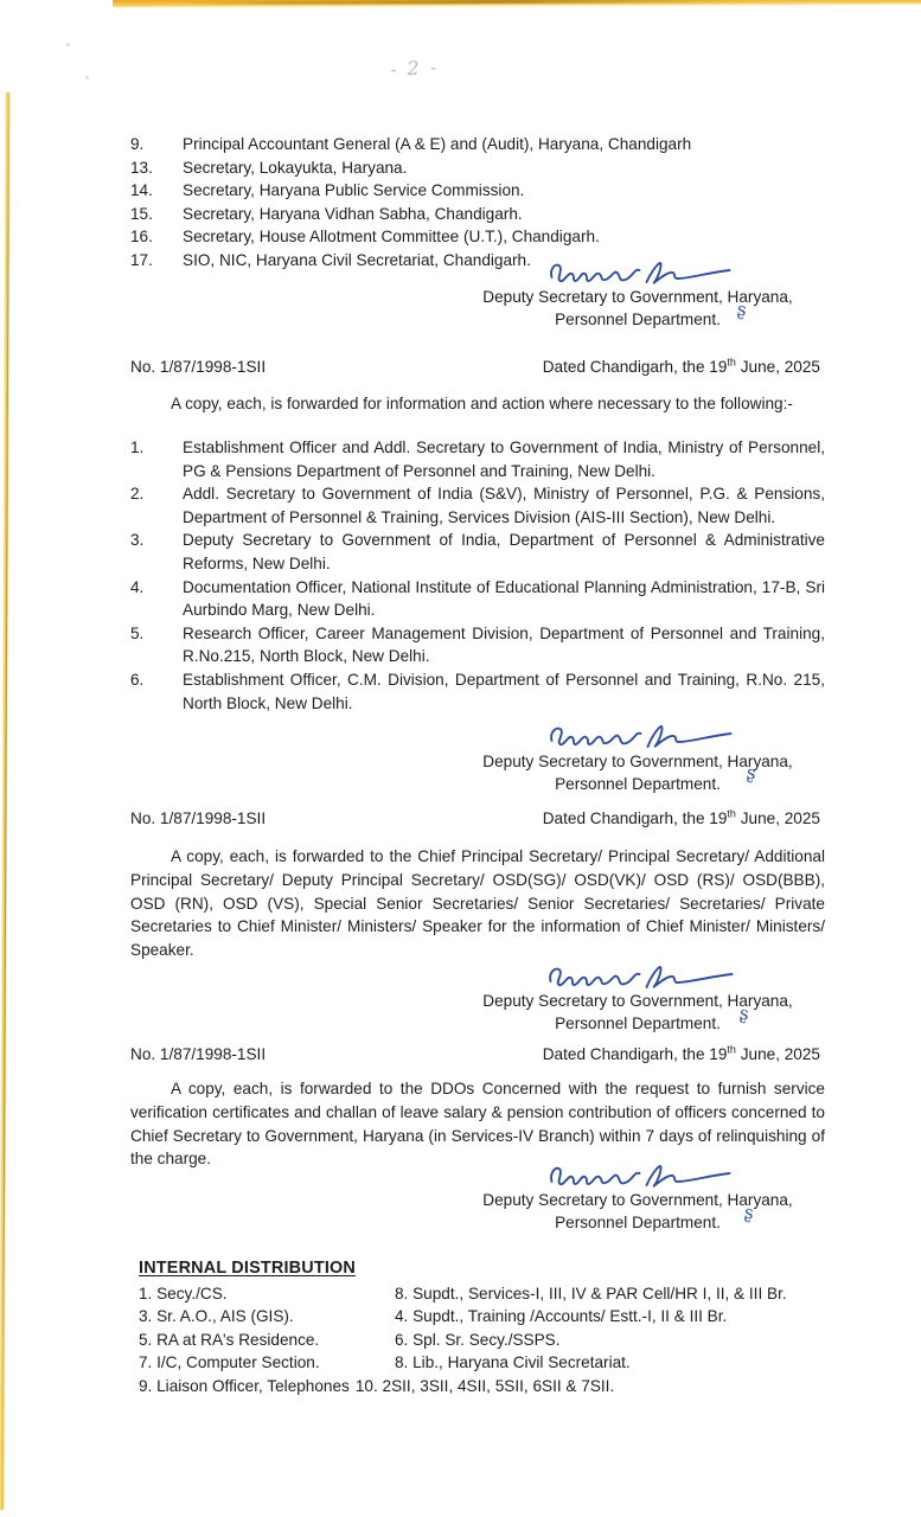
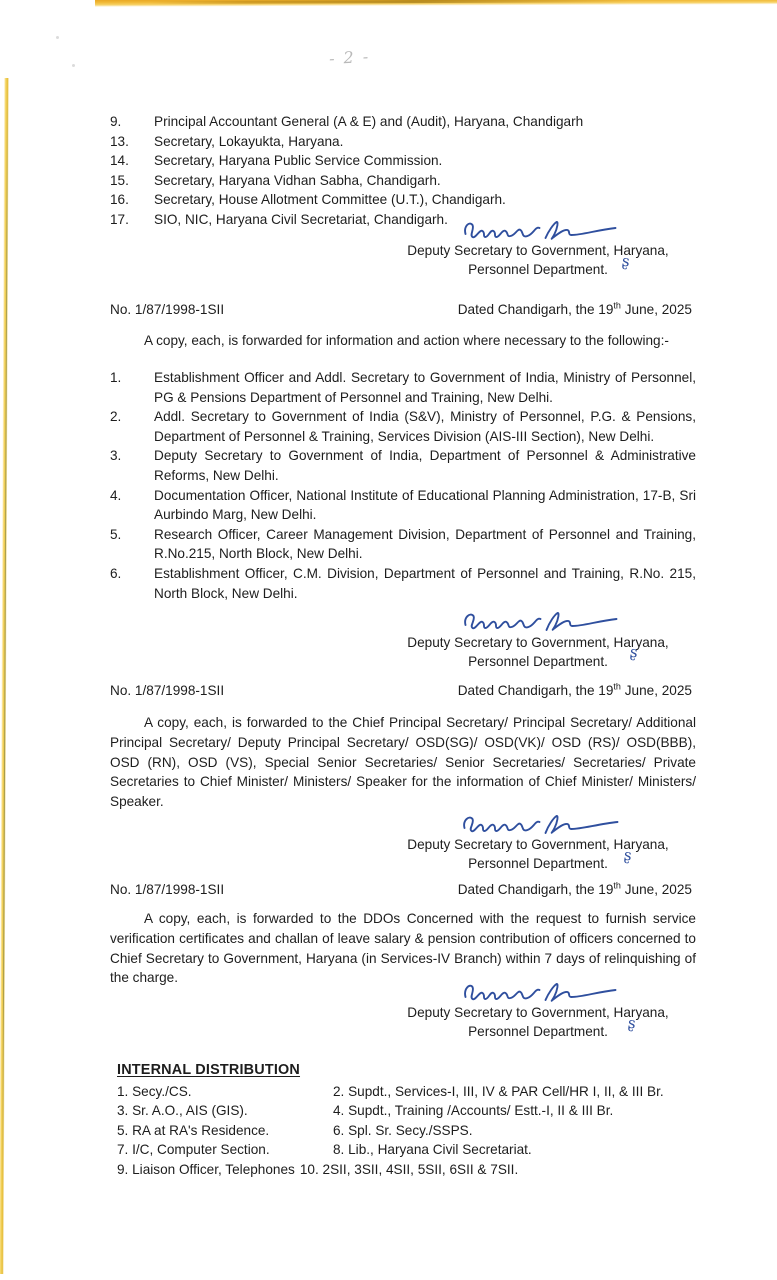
  9.
  Principal Accountant General (A & E) and (Audit), Haryana, Chandigarh
  13.
  Secretary, Lokayukta, Haryana.
  14.
  Secretary, Haryana Public Service Commission.
  15.
  Secretary, Haryana Vidhan Sabha, Chandigarh.
  16.
  Secretary, House Allotment Committee (U.T.), Chandigarh.
  17.
  SIO, NIC, Haryana Civil Secretariat, Chandigarh.
  Deputy Secretary to Government, Haryana,
  Personnel Department.
  No. 1/87/1998-1SII
  Dated Chandigarh, the 19th June, 2025
  A copy, each, is forwarded for information and action where necessary to the following:-
  1.
  Establishment Officer and Addl. Secretary to Government of India, Ministry of Personnel, PG & Pensions Department of Personnel and Training, New Delhi.
  2.
  Addl. Secretary to Government of India (S&V), Ministry of Personnel, P.G. & Pensions, Department of Personnel & Training, Services Division (AIS-III Section), New Delhi.
  3.
  Deputy Secretary to Government of India, Department of Personnel & Administrative Reforms, New Delhi.
  4.
  Documentation Officer, National Institute of Educational Planning Administration, 17-B, Sri Aurbindo Marg, New Delhi.
  5.
  Research Officer, Career Management Division, Department of Personnel and Training, R.No.215, North Block, New Delhi.
  6.
  Establishment Officer, C.M. Division, Department of Personnel and Training, R.No. 215, North Block, New Delhi.
  Deputy Secretary to Government, Haryana,
  Personnel Department.
  No. 1/87/1998-1SII
  Dated Chandigarh, the 19th June, 2025
  A copy, each, is forwarded to the Chief Principal Secretary/ Principal Secretary/ Additional Principal Secretary/ Deputy Principal Secretary/ OSD(SG)/ OSD(VK)/ OSD (RS)/ OSD(BBB), OSD (RN), OSD (VS), Special Senior Secretaries/ Senior Secretaries/ Secretaries/ Private Secretaries to Chief Minister/ Ministers/ Speaker for the information of Chief Minister/ Ministers/ Speaker.
  Deputy Secretary to Government, Haryana,
  Personnel Department.
  No. 1/87/1998-1SII
  Dated Chandigarh, the 19th June, 2025
  A copy, each, is forwarded to the DDOs Concerned with the request to furnish service verification certificates and challan of leave salary & pension contribution of officers concerned to Chief Secretary to Government, Haryana (in Services-IV Branch) within 7 days of relinquishing of the charge.
  Deputy Secretary to Government, Haryana,
  Personnel Department.
  INTERNAL DISTRIBUTION
  1. Secy./CS.
- 8. Supdt., Services-I, III, IV & PAR Cell/HR I, II, & III Br.
+ 2. Supdt., Services-I, III, IV & PAR Cell/HR I, II, & III Br.
  3. Sr. A.O., AIS (GIS).
  4. Supdt., Training /Accounts/ Estt.-I, II & III Br.
  5. RA at RA's Residence.
  6. Spl. Sr. Secy./SSPS.
  7. I/C, Computer Section.
  8. Lib., Haryana Civil Secretariat.
  9. Liaison Officer, Telephones
  10. 2SII, 3SII, 4SII, 5SII, 6SII & 7SII.
